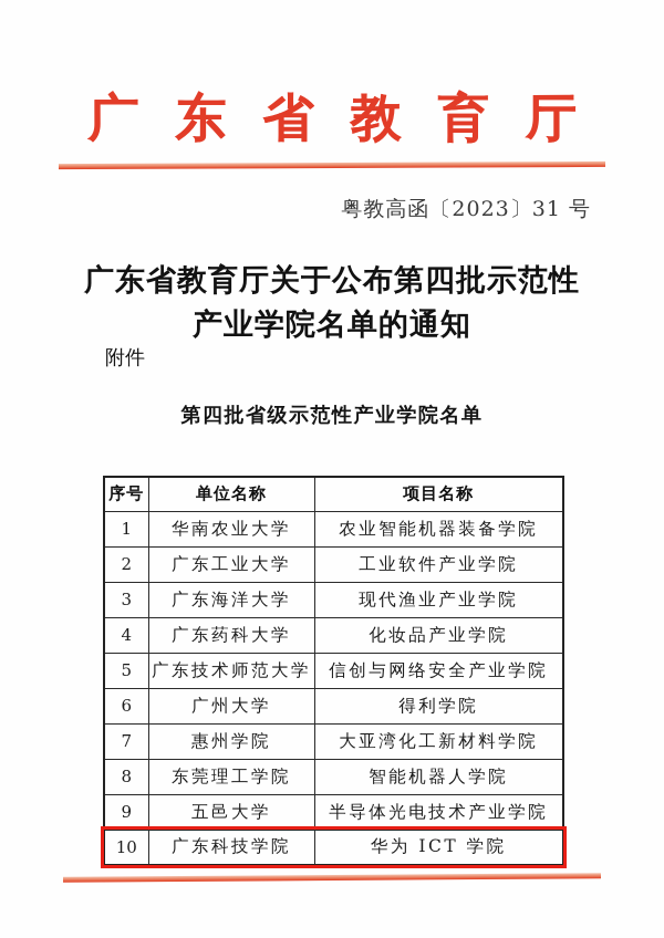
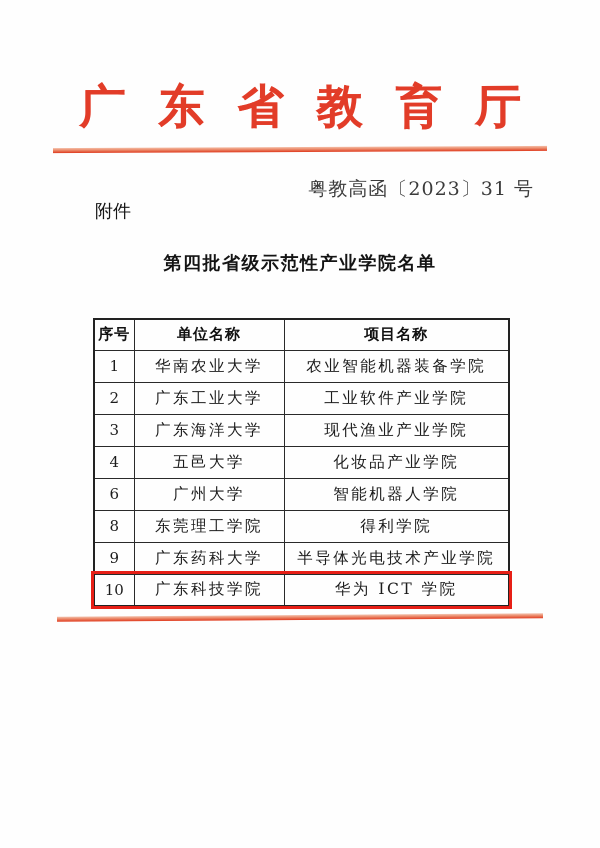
  广东省教育厅
  粤教高函〔2023〕31 号
- 广东省教育厅关于公布第四批示范性
- 产业学院名单的通知
  附件
  第四批省级示范性产业学院名单
  序号	单位名称	项目名称
  1	华南农业大学	农业智能机器装备学院
  2	广东工业大学	工业软件产业学院
  3	广东海洋大学	现代渔业产业学院
- 4	广东药科大学	化妆品产业学院
+ 4	五邑大学	化妆品产业学院
- 5	广东技术师范大学	信创与网络安全产业学院
- 6	广州大学	得利学院
+ 6	广州大学	智能机器人学院
- 7	惠州学院	大亚湾化工新材料学院
- 8	东莞理工学院	智能机器人学院
+ 8	东莞理工学院	得利学院
- 9	五邑大学	半导体光电技术产业学院
+ 9	广东药科大学	半导体光电技术产业学院
  10	广东科技学院	华为 ICT 学院
